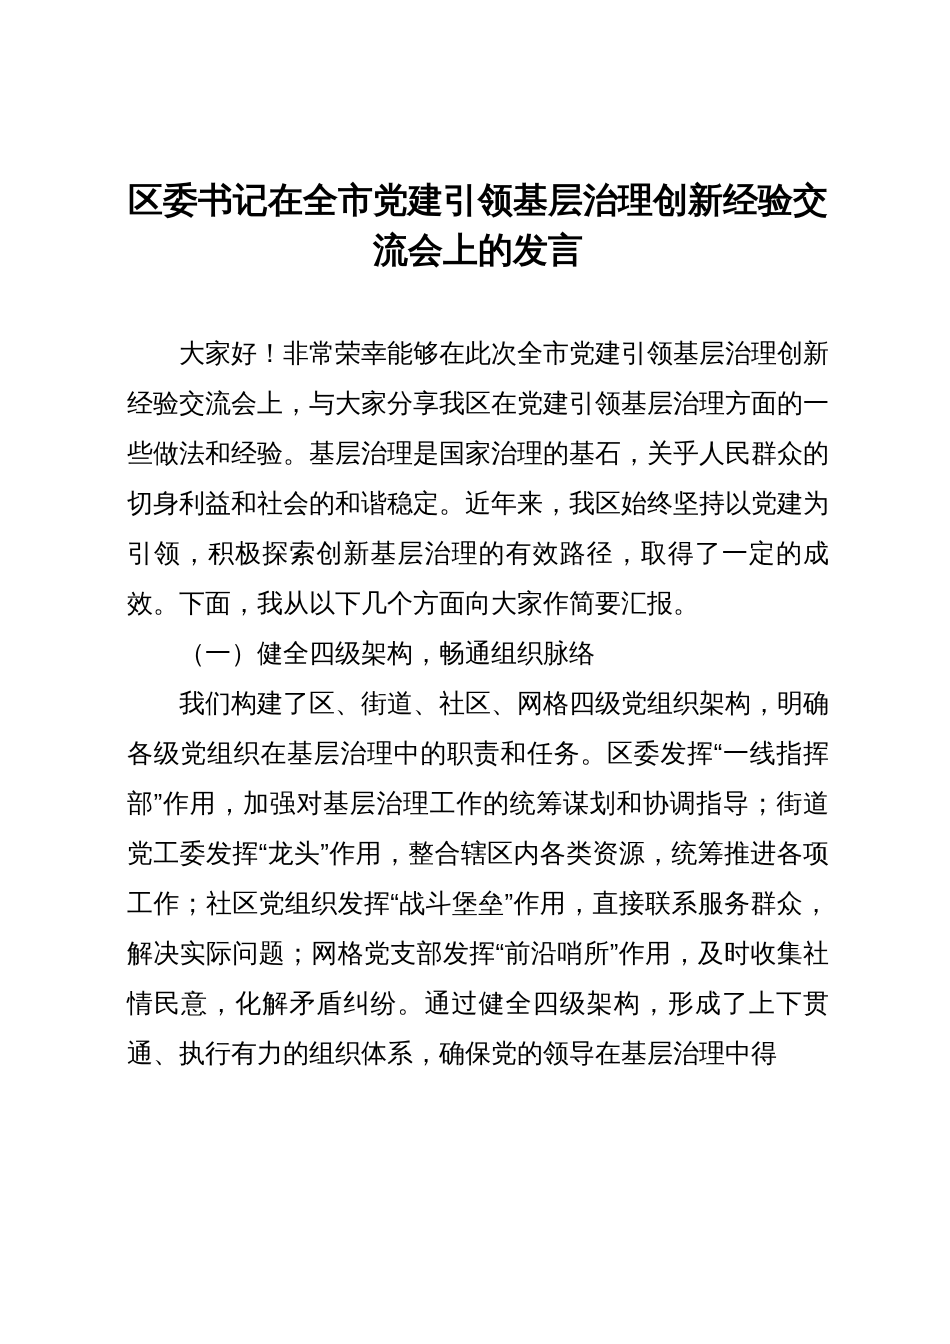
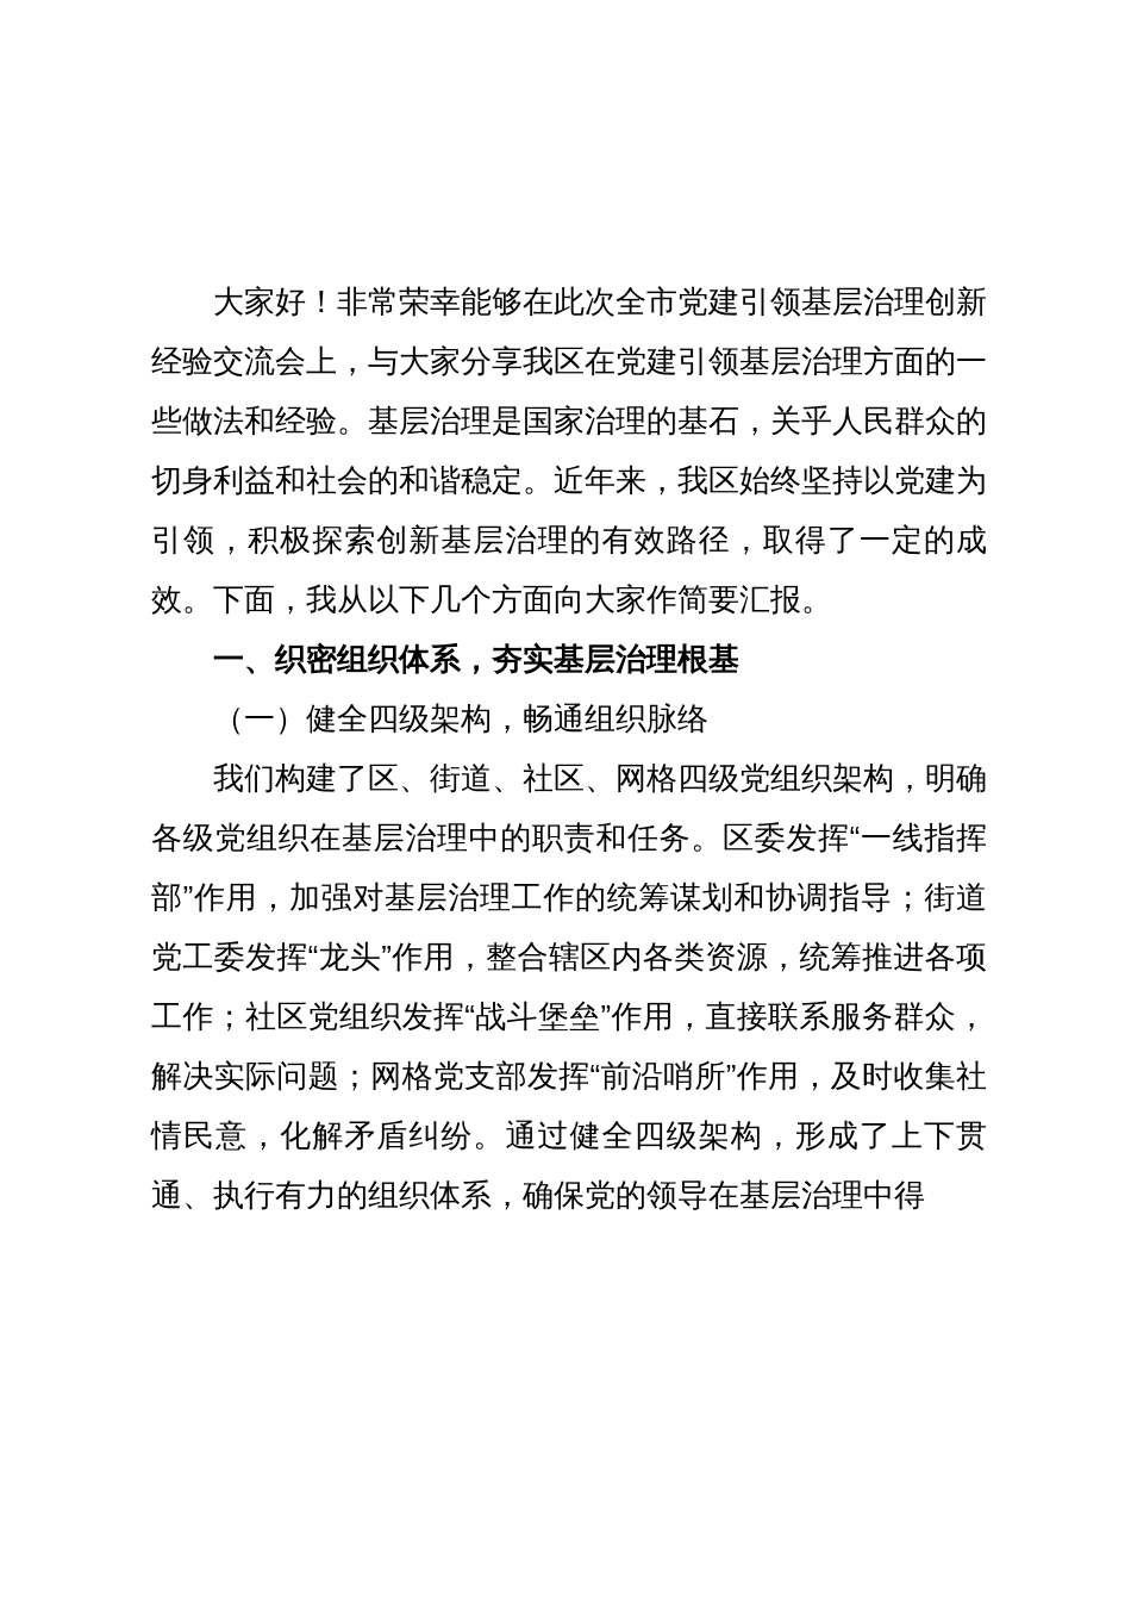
- 区委书记在全市党建引领基层治理创新经验交
- 流会上的发言
  大家好！非常荣幸能够在此次全市党建引领基层治理创新经验交流会上，与大家分享我区在党建引领基层治理方面的一些做法和经验。基层治理是国家治理的基石，关乎人民群众的切身利益和社会的和谐稳定。近年来，我区始终坚持以党建为引领，积极探索创新基层治理的有效路径，取得了一定的成效。下面，我从以下几个方面向大家作简要汇报。
+ 一、织密组织体系，夯实基层治理根基
  （一）健全四级架构，畅通组织脉络
  我们构建了区、街道、社区、网格四级党组织架构，明确各级党组织在基层治理中的职责和任务。区委发挥“一线指挥部”作用，加强对基层治理工作的统筹谋划和协调指导；街道党工委发挥“龙头”作用，整合辖区内各类资源，统筹推进各项工作；社区党组织发挥“战斗堡垒”作用，直接联系服务群众，解决实际问题；网格党支部发挥“前沿哨所”作用，及时收集社情民意，化解矛盾纠纷。通过健全四级架构，形成了上下贯通、执行有力的组织体系，确保党的领导在基层治理中得
